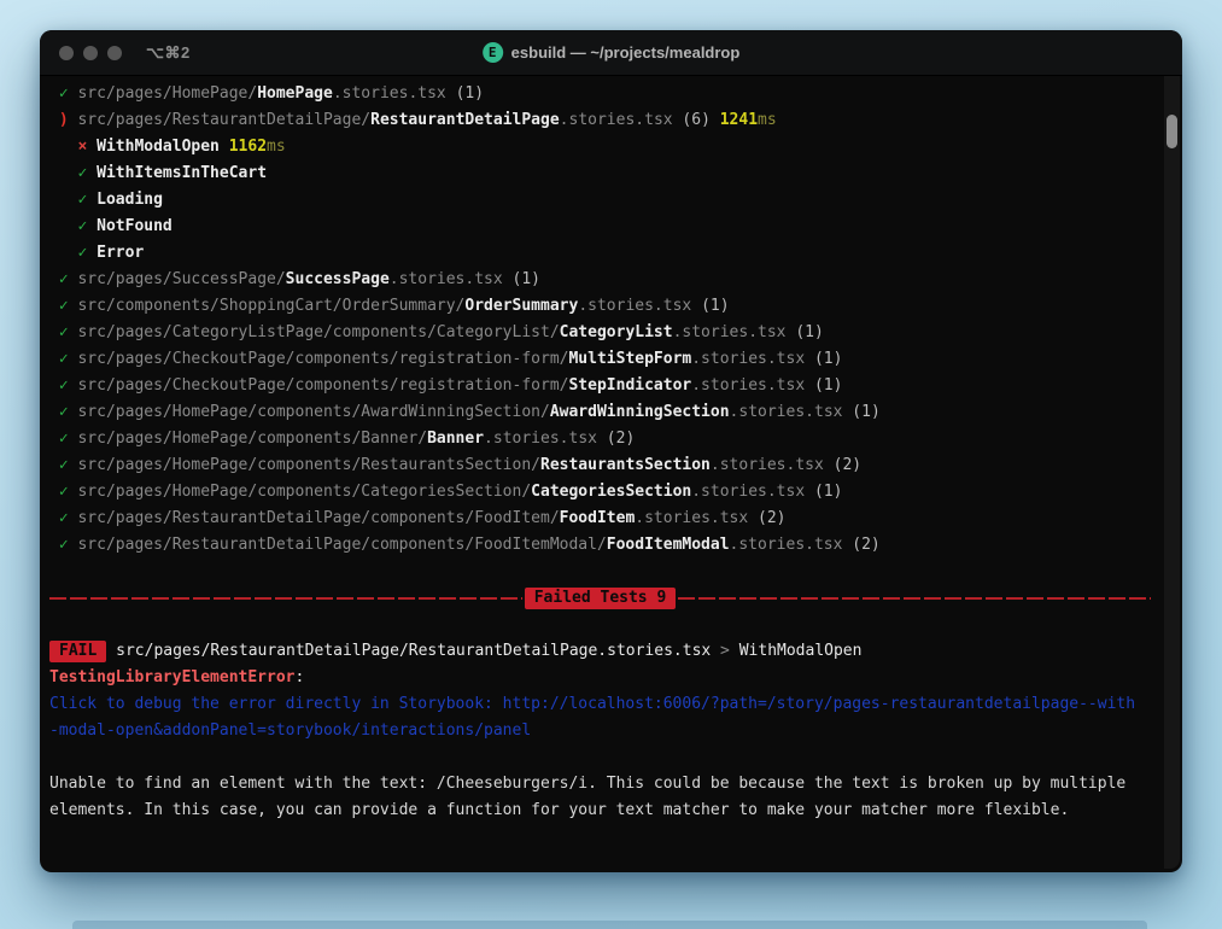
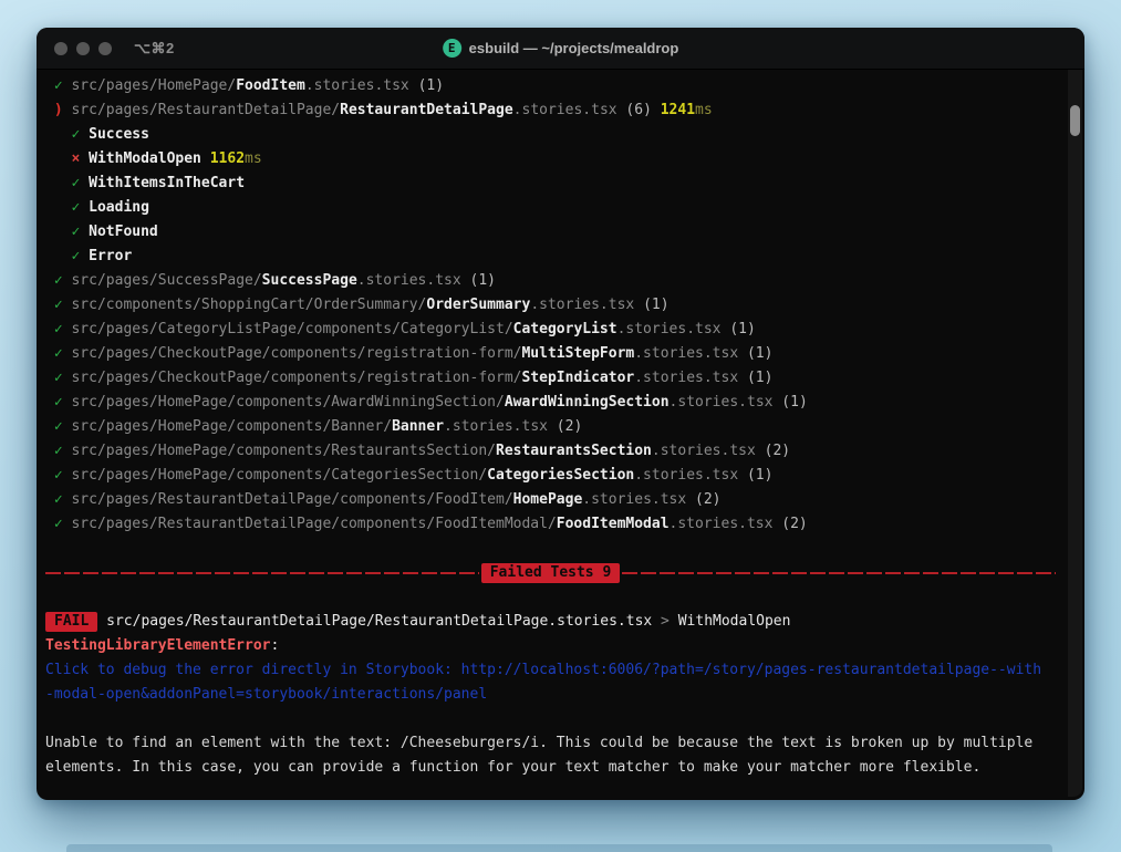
  ⌥⌘2
  E
  esbuild — ~/projects/mealdrop
- ✓ src/pages/HomePage/HomePage.stories.tsx (1)
+ ✓ src/pages/HomePage/FoodItem.stories.tsx (1)
  ) src/pages/RestaurantDetailPage/RestaurantDetailPage.stories.tsx (6) 1241ms
+ ✓ Success
  × WithModalOpen 1162ms
  ✓ WithItemsInTheCart
  ✓ Loading
  ✓ NotFound
  ✓ Error
  ✓ src/pages/SuccessPage/SuccessPage.stories.tsx (1)
  ✓ src/components/ShoppingCart/OrderSummary/OrderSummary.stories.tsx (1)
  ✓ src/pages/CategoryListPage/components/CategoryList/CategoryList.stories.tsx (1)
  ✓ src/pages/CheckoutPage/components/registration-form/MultiStepForm.stories.tsx (1)
  ✓ src/pages/CheckoutPage/components/registration-form/StepIndicator.stories.tsx (1)
  ✓ src/pages/HomePage/components/AwardWinningSection/AwardWinningSection.stories.tsx (1)
  ✓ src/pages/HomePage/components/Banner/Banner.stories.tsx (2)
  ✓ src/pages/HomePage/components/RestaurantsSection/RestaurantsSection.stories.tsx (2)
  ✓ src/pages/HomePage/components/CategoriesSection/CategoriesSection.stories.tsx (1)
- ✓ src/pages/RestaurantDetailPage/components/FoodItem/FoodItem.stories.tsx (2)
+ ✓ src/pages/RestaurantDetailPage/components/FoodItem/HomePage.stories.tsx (2)
  ✓ src/pages/RestaurantDetailPage/components/FoodItemModal/FoodItemModal.stories.tsx (2)
  Failed Tests 9
  FAIL src/pages/RestaurantDetailPage/RestaurantDetailPage.stories.tsx > WithModalOpen
  TestingLibraryElementError:
  Click to debug the error directly in Storybook: http://localhost:6006/?path=/story/pages-restaurantdetailpage--with
  -modal-open&addonPanel=storybook/interactions/panel
  Unable to find an element with the text: /Cheeseburgers/i. This could be because the text is broken up by multiple
  elements. In this case, you can provide a function for your text matcher to make your matcher more flexible.
